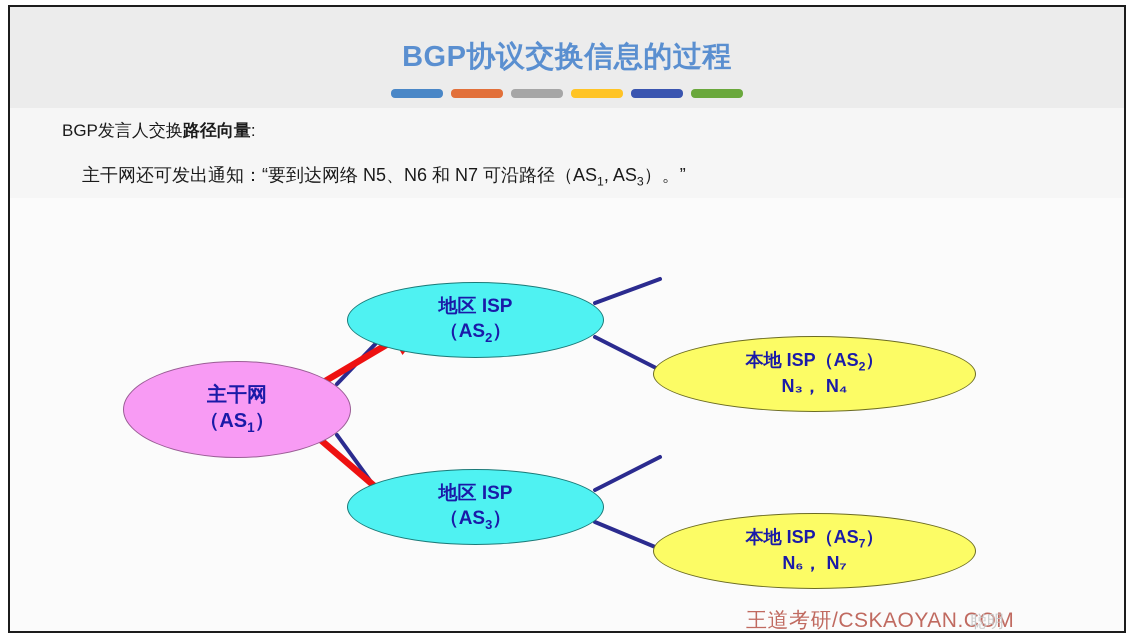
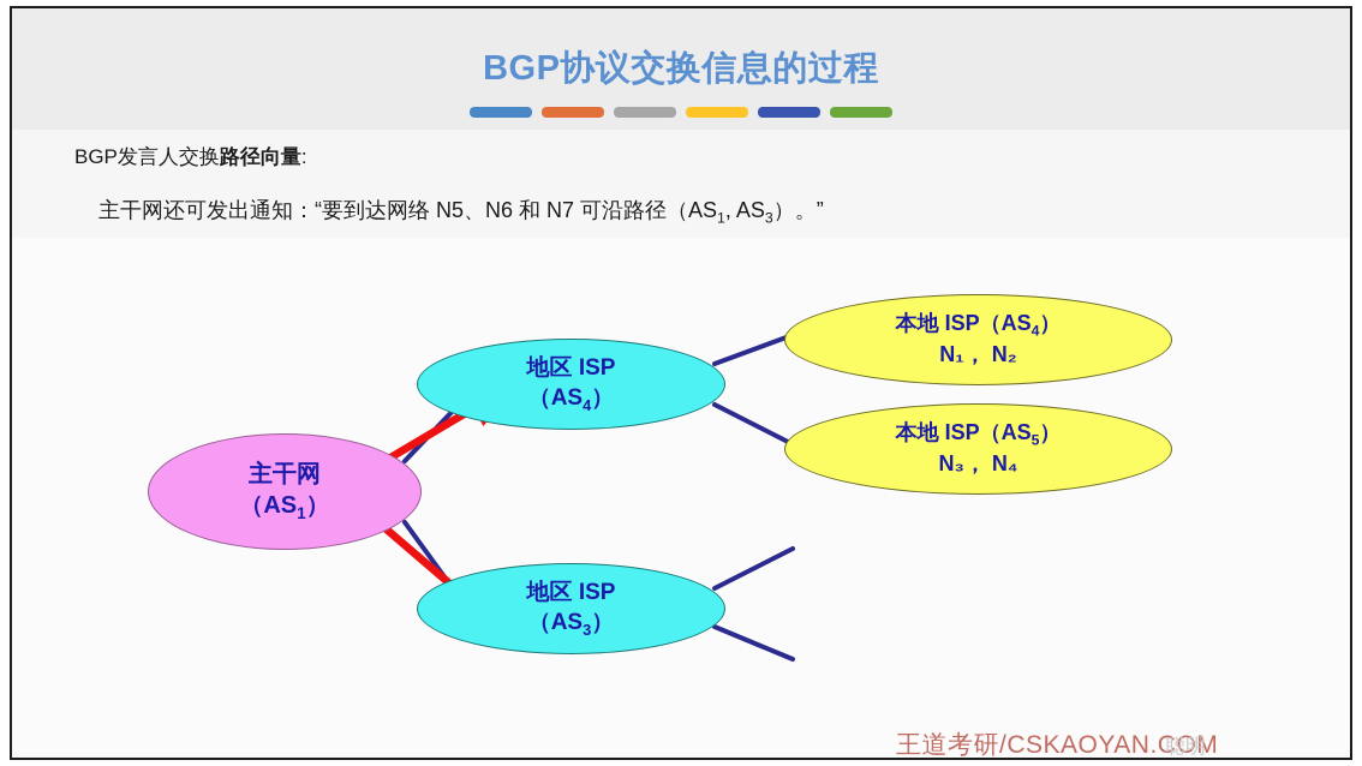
  BGP协议交换信息的过程
  BGP发言人交换路径向量:
  主干网还可发出通知：“要到达网络 N5、N6 和 N7 可沿路径（AS1, AS3）。”
  主干网
  （AS1）
  地区 ISP
- （AS2）
+ （AS4）
  地区 ISP
  （AS3）
+ 本地 ISP（AS4）
+ N₁， N₂
- 本地 ISP（AS2）
+ 本地 ISP（AS5）
  N₃， N₄
- 本地 ISP（AS7）
- N₆， N₇
  王道考研/CSKAOYAN.COM
  聪明
